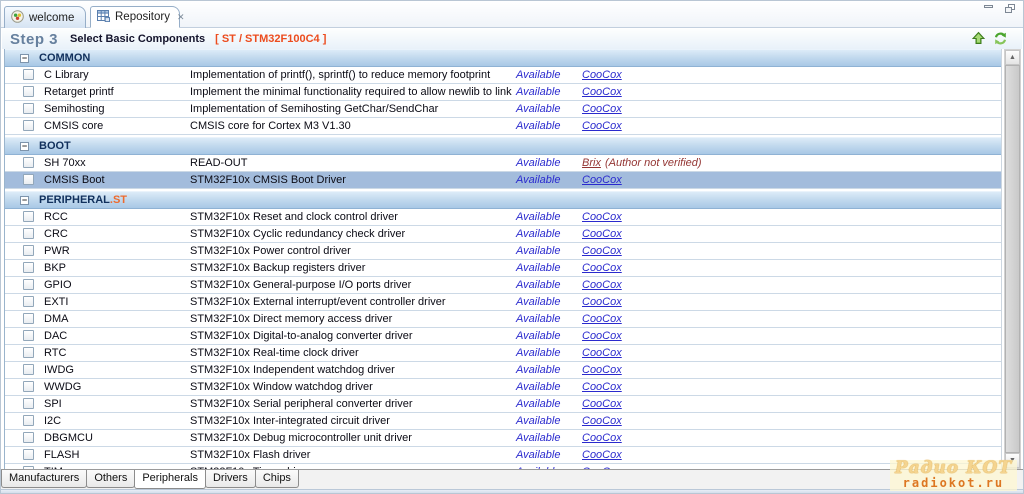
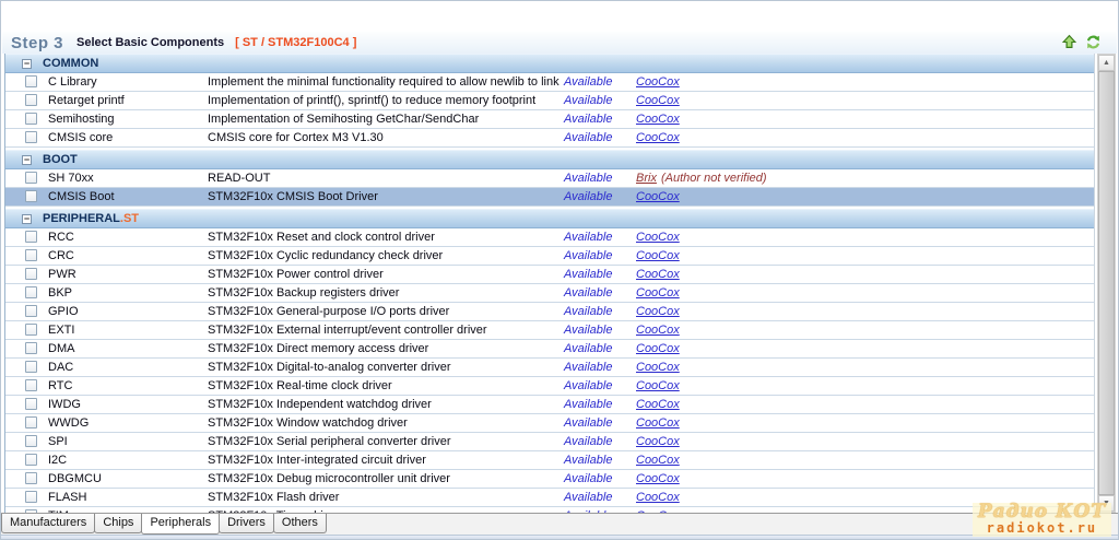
- welcome
- Repository
- ✕
  Step 3
  Select Basic Components
  [ ST / STM32F100C4 ]
  −
  COMMON
  C Library
- Implementation of printf(), sprintf() to reduce memory footprint
+ Implement the minimal functionality required to allow newlib to link
  Available
  CooCox
  Retarget printf
- Implement the minimal functionality required to allow newlib to link
+ Implementation of printf(), sprintf() to reduce memory footprint
  Available
  CooCox
  Semihosting
  Implementation of Semihosting GetChar/SendChar
  Available
  CooCox
  CMSIS core
  CMSIS core for Cortex M3 V1.30
  Available
  CooCox
  −
  BOOT
  SH 70xx
  READ-OUT
  Available
  Brix (Author not verified)
  CMSIS Boot
  STM32F10x CMSIS Boot Driver
  Available
  CooCox
  −
  PERIPHERAL
  .ST
  RCC
  STM32F10x Reset and clock control driver
  Available
  CooCox
  CRC
  STM32F10x Cyclic redundancy check driver
  Available
  CooCox
  PWR
  STM32F10x Power control driver
  Available
  CooCox
  BKP
  STM32F10x Backup registers driver
  Available
  CooCox
  GPIO
  STM32F10x General-purpose I/O ports driver
  Available
  CooCox
  EXTI
  STM32F10x External interrupt/event controller driver
  Available
  CooCox
  DMA
  STM32F10x Direct memory access driver
  Available
  CooCox
  DAC
  STM32F10x Digital-to-analog converter driver
  Available
  CooCox
  RTC
  STM32F10x Real-time clock driver
  Available
  CooCox
  IWDG
  STM32F10x Independent watchdog driver
  Available
  CooCox
  WWDG
  STM32F10x Window watchdog driver
  Available
  CooCox
  SPI
  STM32F10x Serial peripheral converter driver
  Available
  CooCox
  I2C
  STM32F10x Inter-integrated circuit driver
  Available
  CooCox
  DBGMCU
  STM32F10x Debug microcontroller unit driver
  Available
  CooCox
  FLASH
  STM32F10x Flash driver
  Available
  CooCox
  Manufacturers
- Others
+ Chips
  Peripherals
  Drivers
- Chips
+ Others
  Радио КОТ
  radiokot.ru
